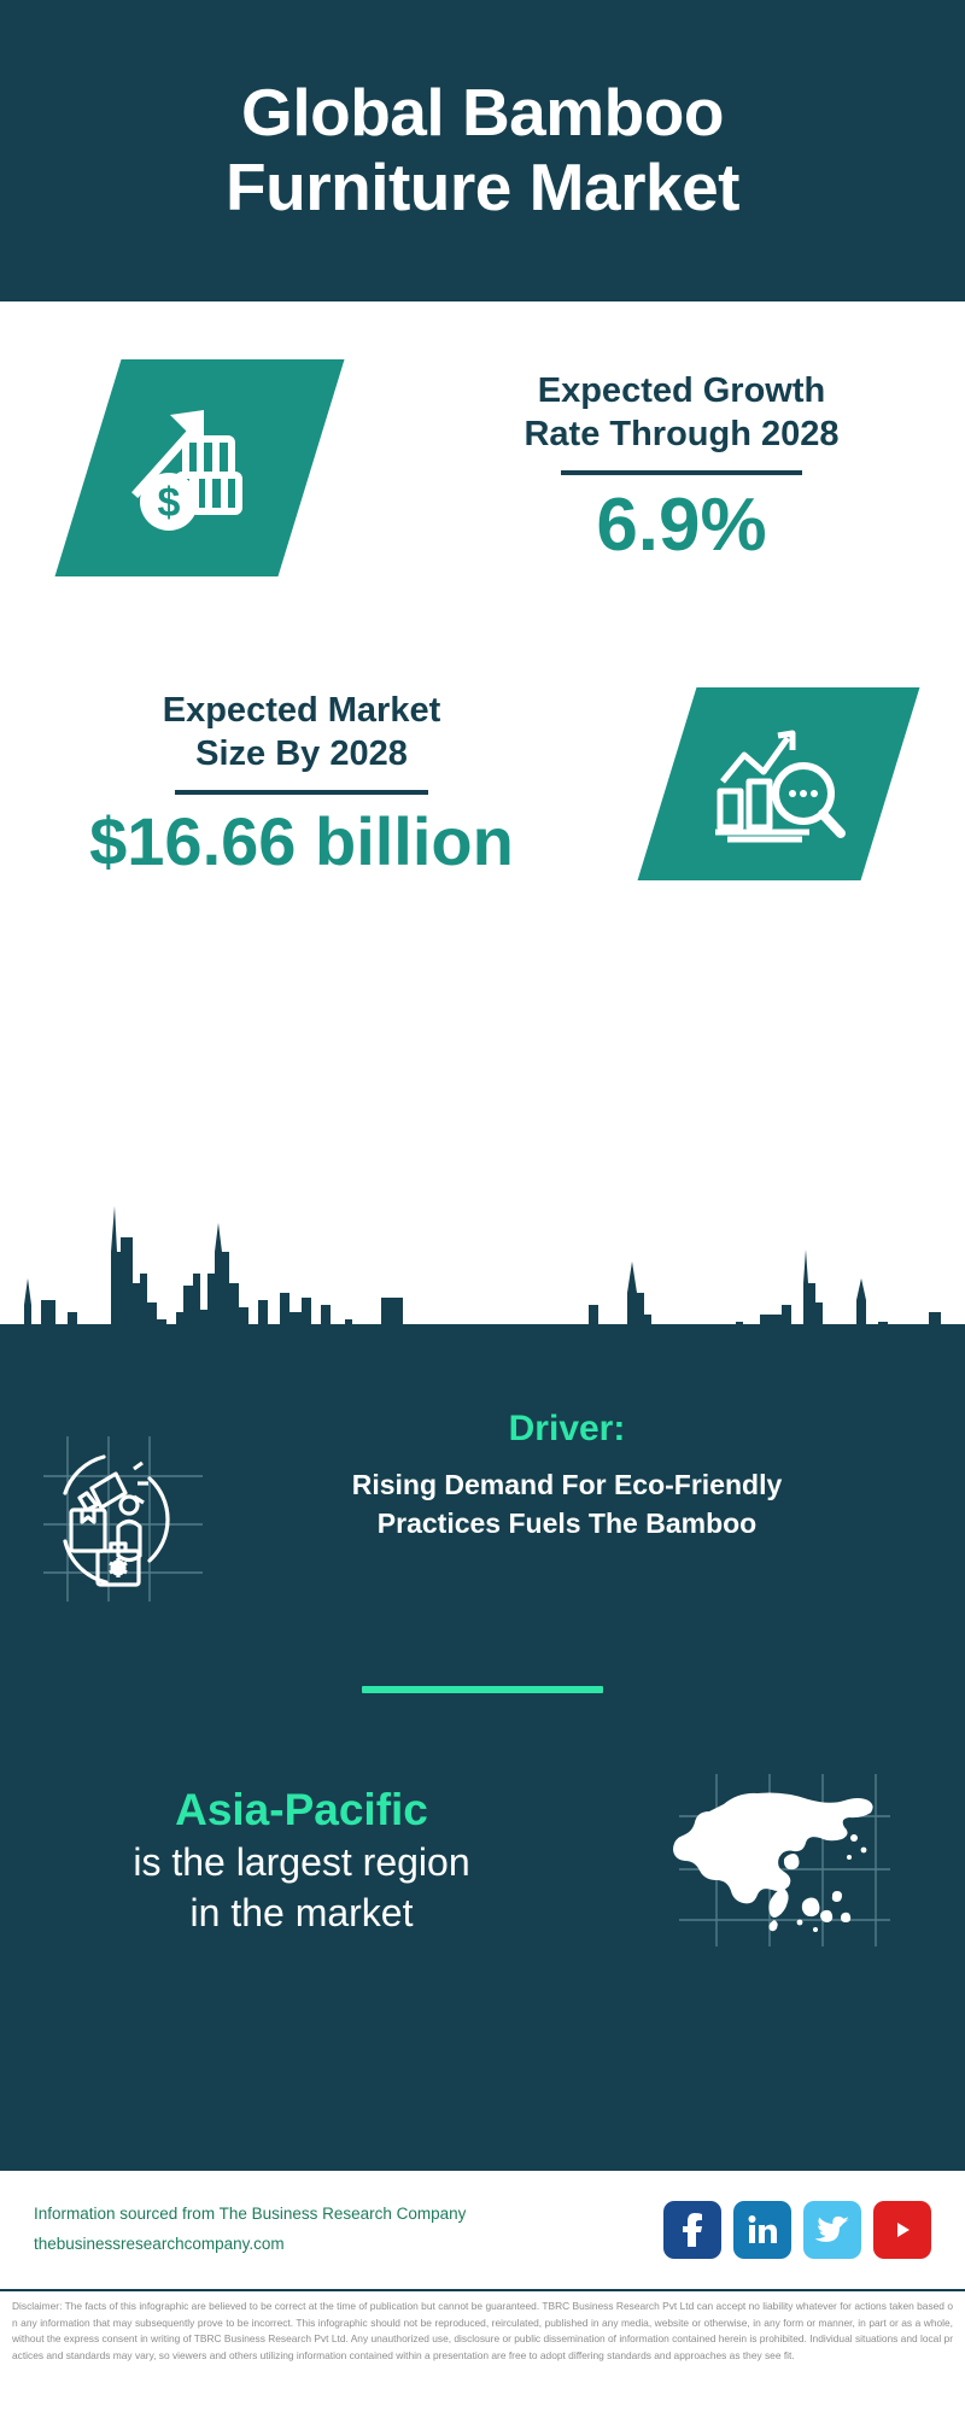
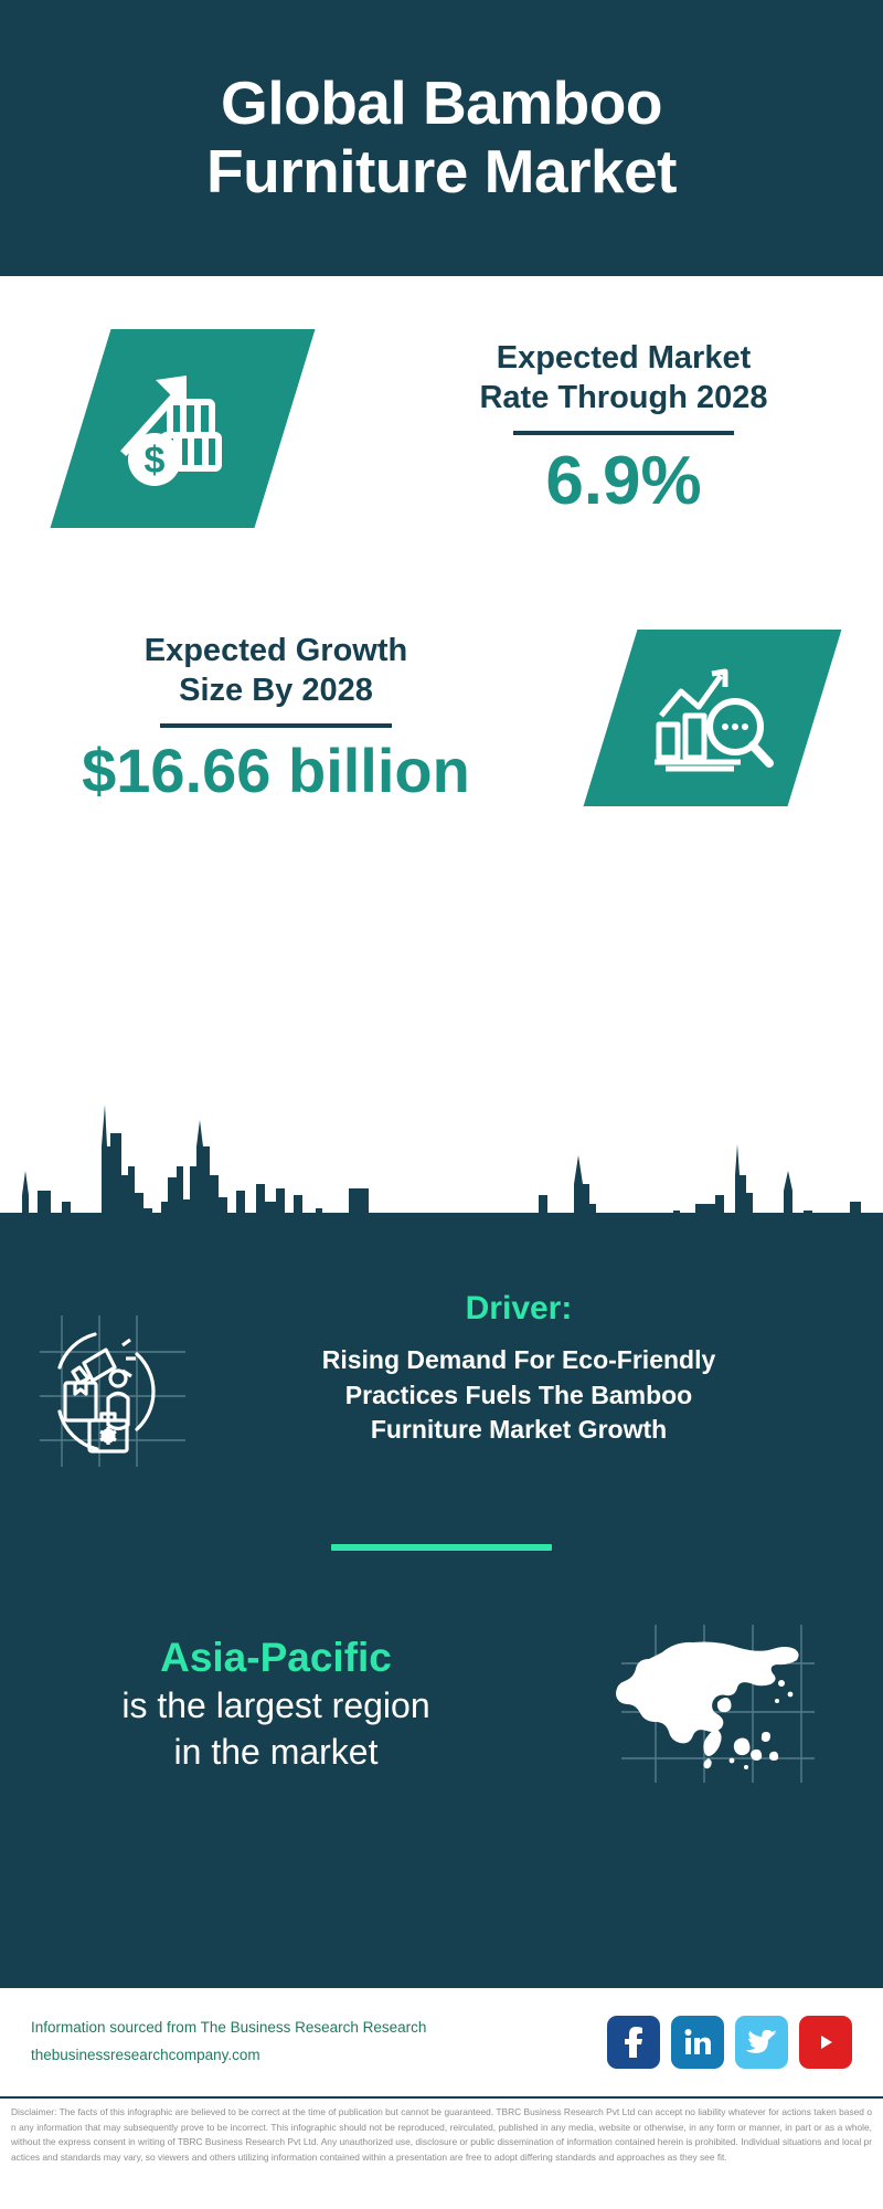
  Global Bamboo
  Furniture Market
- Expected Growth
+ Expected Market
  Rate Through 2028
  6.9%
- Expected Market
+ Expected Growth
  Size By 2028
  $16.66 billion
  Driver:
  Rising Demand For Eco-Friendly
  Practices Fuels The Bamboo
+ Furniture Market Growth
  Asia-Pacific
  is the largest region
  in the market
- Information sourced from The Business Research Company
+ Information sourced from The Business Research Research
  thebusinessresearchcompany.com
  Disclaimer: The facts of this infographic are believed to be correct at the time of publication but cannot be guaranteed. TBRC Business Research Pvt Ltd can accept no liability whatever for actions taken based on any information that may subsequently prove to be incorrect. This infographic should not be reproduced, reirculated, published in any media, website or otherwise, in any form or manner, in part or as a whole, without the express consent in writing of TBRC Business Research Pvt Ltd. Any unauthorized use, disclosure or public dissemination of information contained herein is prohibited. Individual situations and local practices and standards may vary, so viewers and others utilizing information contained within a presentation are free to adopt differing standards and approaches as they see fit.
